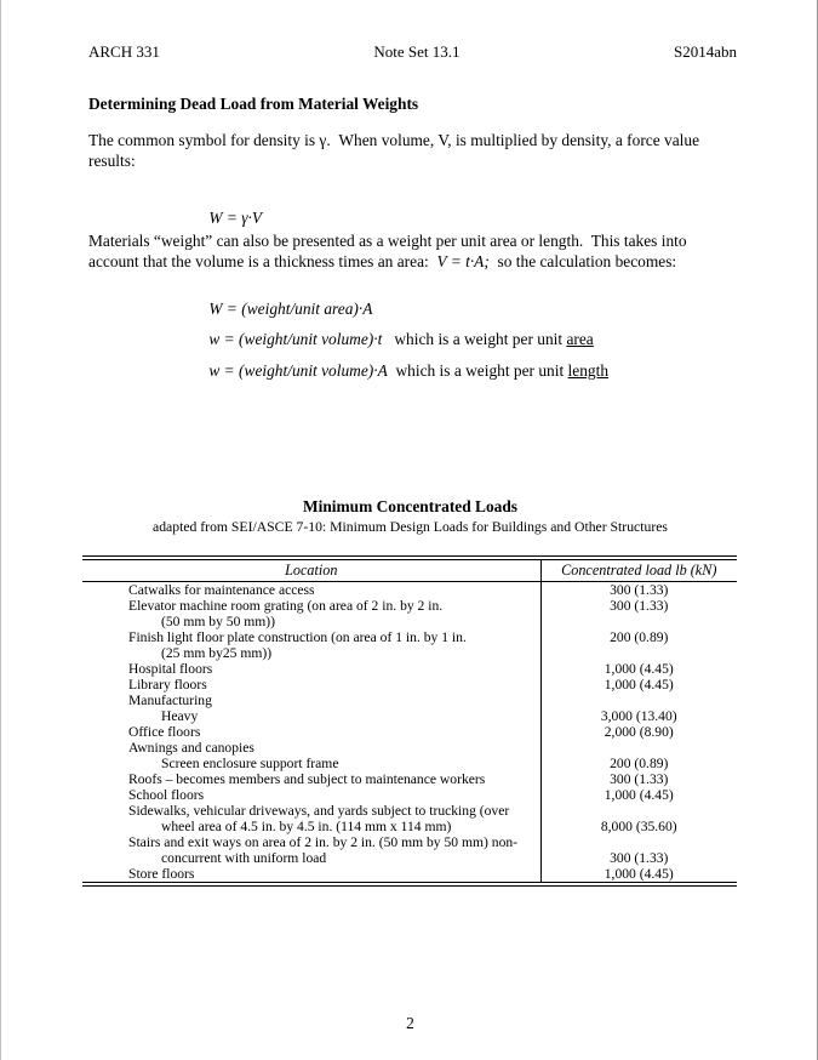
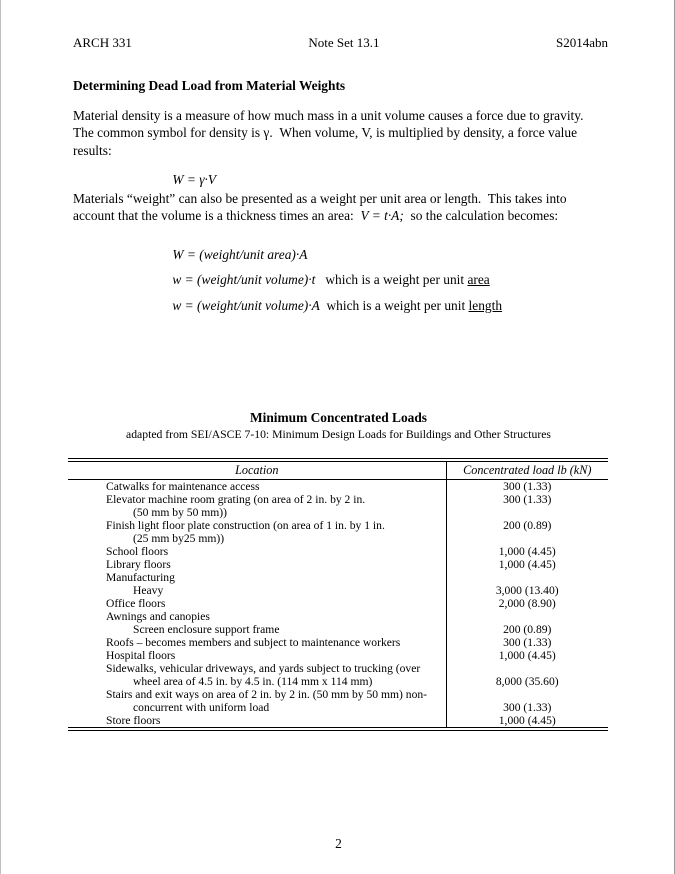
  ARCH 331
  Note Set 13.1
  S2014abn
  Determining Dead Load from Material Weights
+ Material density is a measure of how much mass in a unit volume causes a force due to gravity.
  The common symbol for density is γ. When volume, V, is multiplied by density, a force value
  results:
  W = γ·V
  Materials “weight” can also be presented as a weight per unit area or length. This takes into
  account that the volume is a thickness times an area: V = t·A; so the calculation becomes:
  W = (weight/unit area)·A
  w = (weight/unit volume)·t which is a weight per unit area
  w = (weight/unit volume)·A which is a weight per unit length
  Minimum Concentrated Loads
  adapted from SEI/ASCE 7-10: Minimum Design Loads for Buildings and Other Structures
  Location	Concentrated load lb (kN)
  Catwalks for maintenance access	300 (1.33)
  Elevator machine room grating (on area of 2 in. by 2 in.	300 (1.33)
  (50 mm by 50 mm))
  Finish light floor plate construction (on area of 1 in. by 1 in.	200 (0.89)
  (25 mm by25 mm))
- Hospital floors	1,000 (4.45)
+ School floors	1,000 (4.45)
  Library floors	1,000 (4.45)
  Manufacturing
  Heavy	3,000 (13.40)
  Office floors	2,000 (8.90)
  Awnings and canopies
  Screen enclosure support frame	200 (0.89)
  Roofs – becomes members and subject to maintenance workers	300 (1.33)
- School floors	1,000 (4.45)
+ Hospital floors	1,000 (4.45)
  Sidewalks, vehicular driveways, and yards subject to trucking (over
  wheel area of 4.5 in. by 4.5 in. (114 mm x 114 mm)	8,000 (35.60)
  Stairs and exit ways on area of 2 in. by 2 in. (50 mm by 50 mm) non-
  concurrent with uniform load	300 (1.33)
  Store floors	1,000 (4.45)
  2
